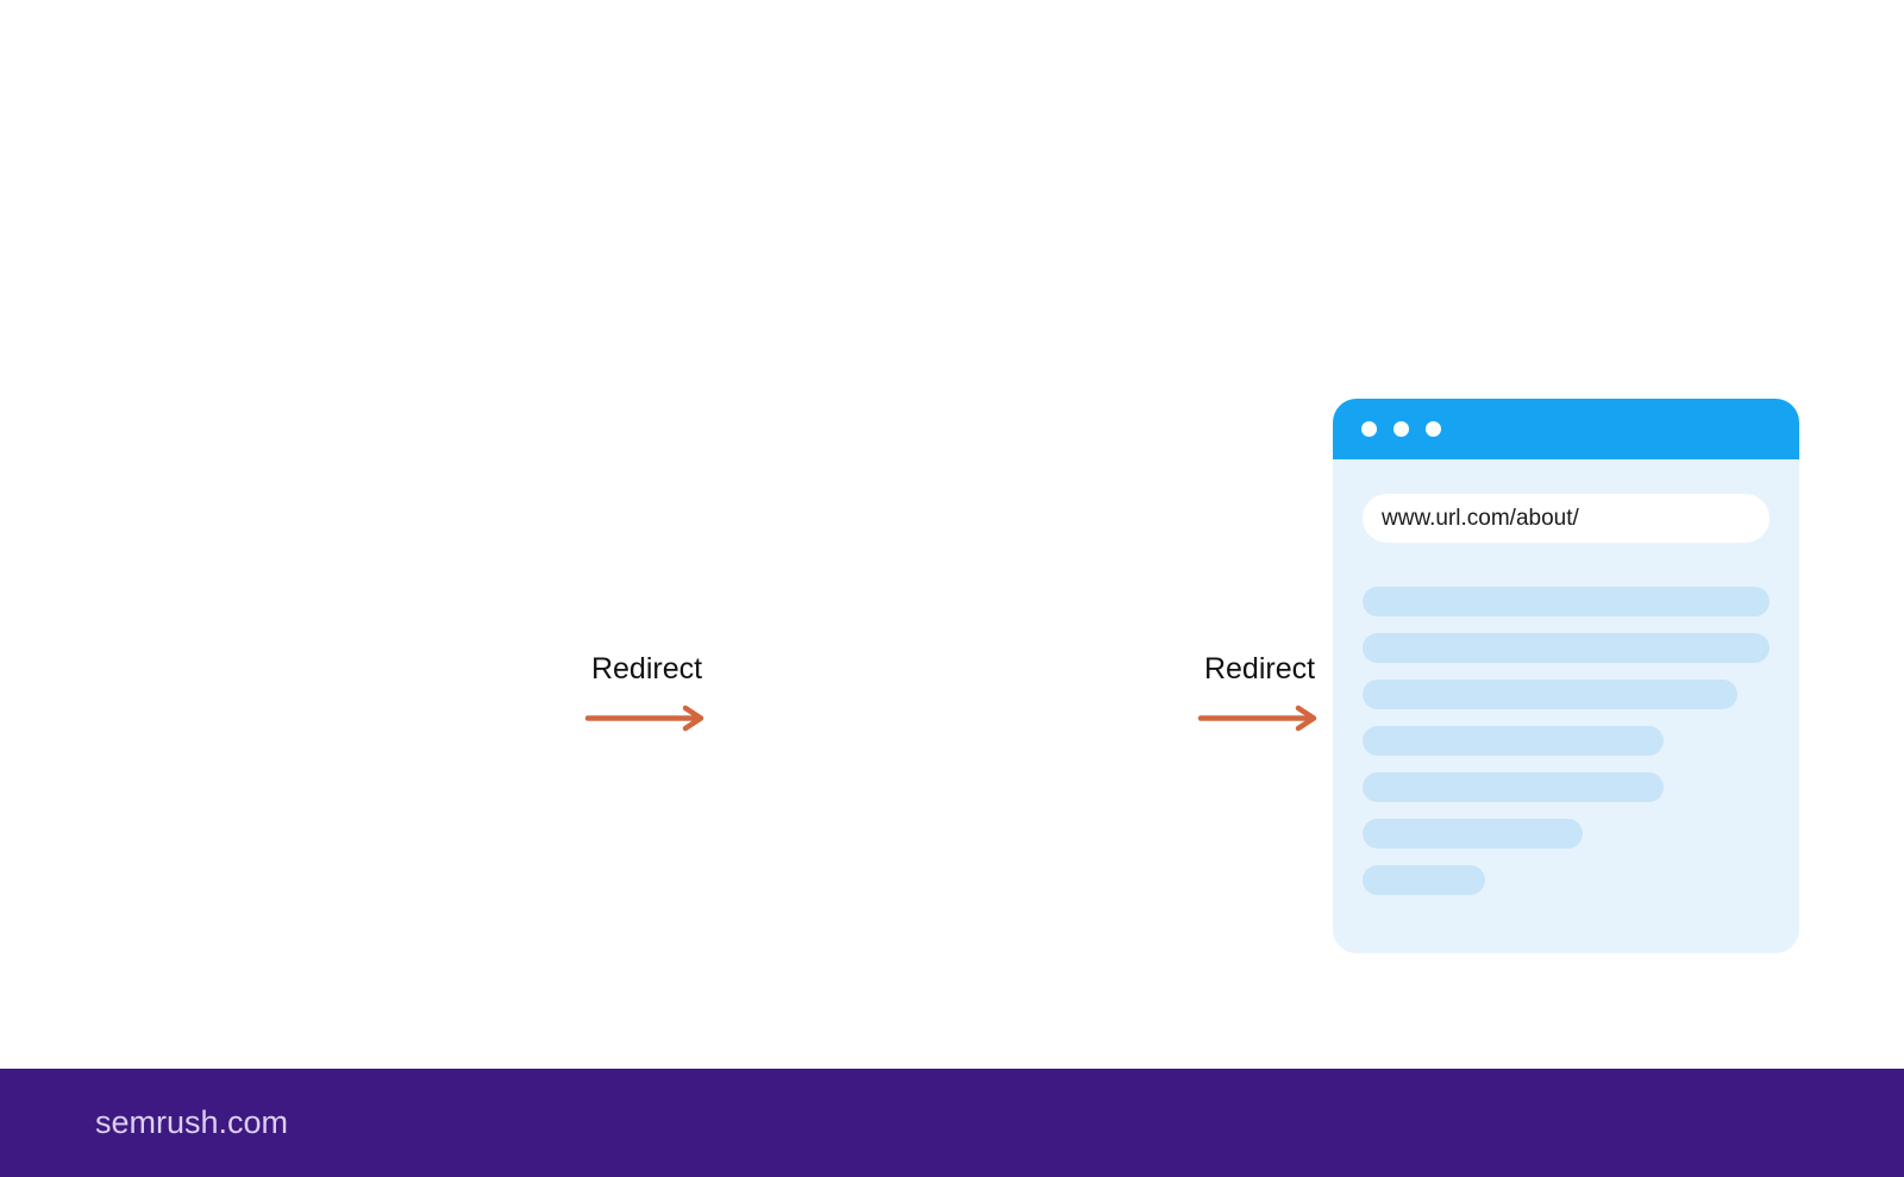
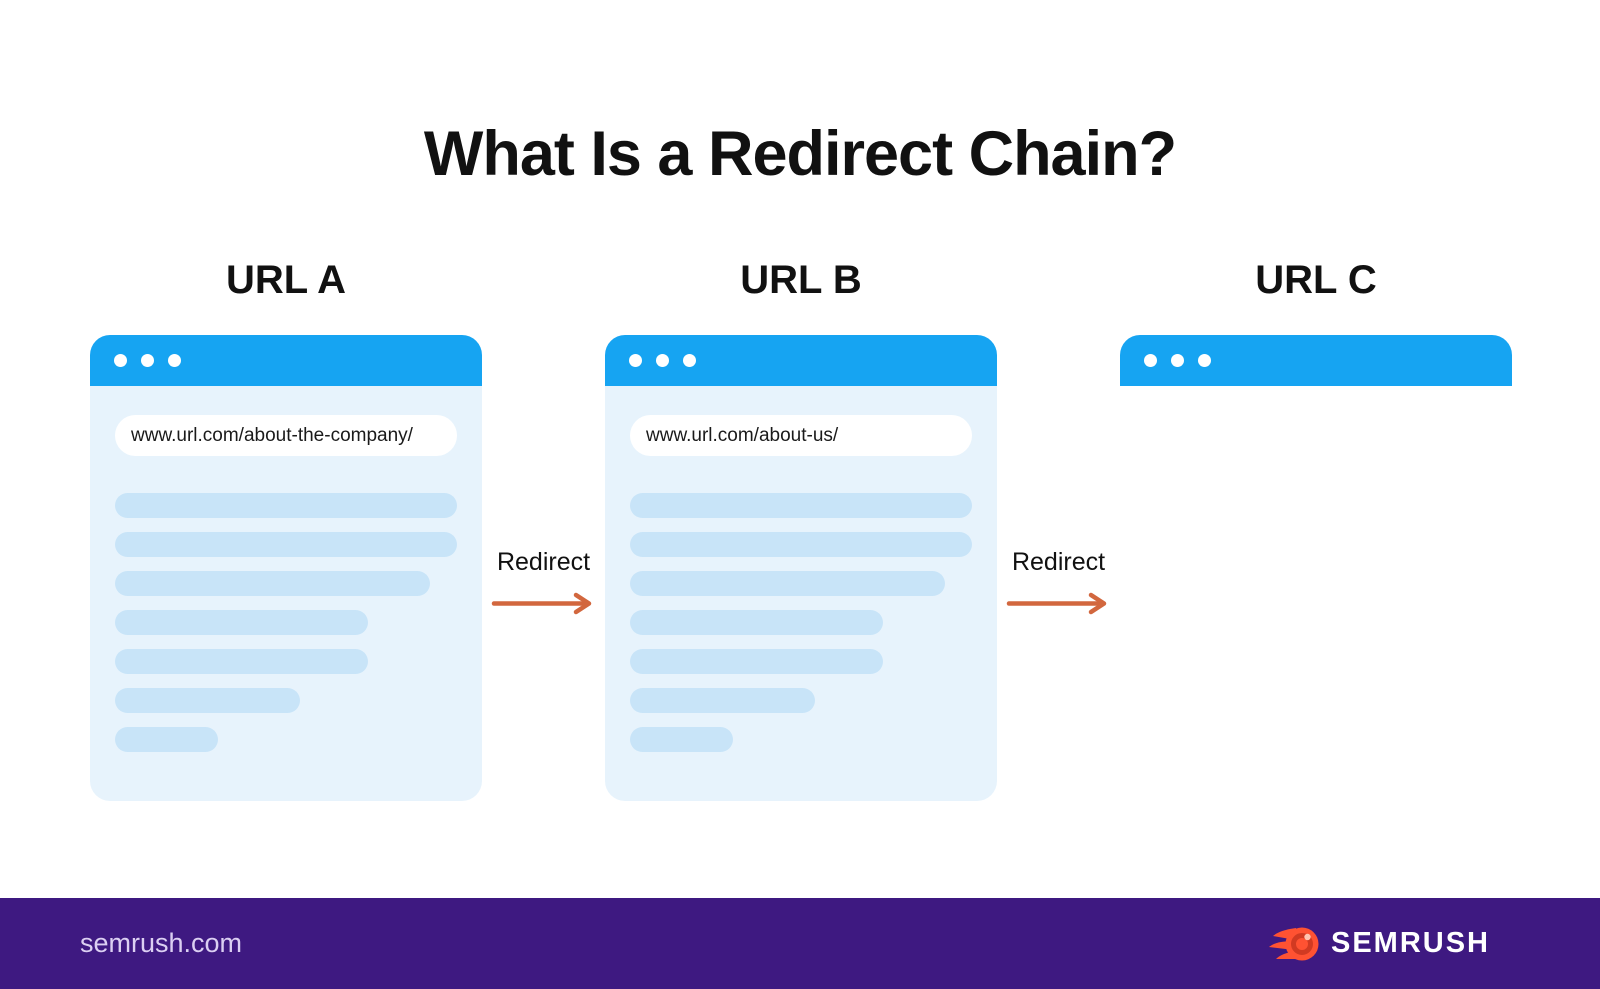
+ What Is a Redirect Chain?
+ URL A
+ URL B
+ URL C
+ www.url.com/about-the-company/
  Redirect
+ www.url.com/about-us/
  Redirect
- www.url.com/about/
  semrush.com
+ SEMRUSH
